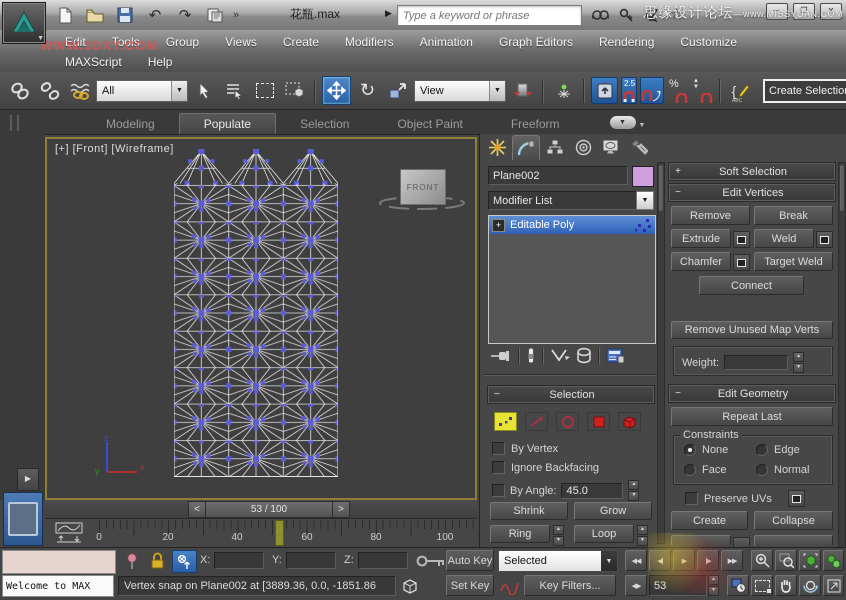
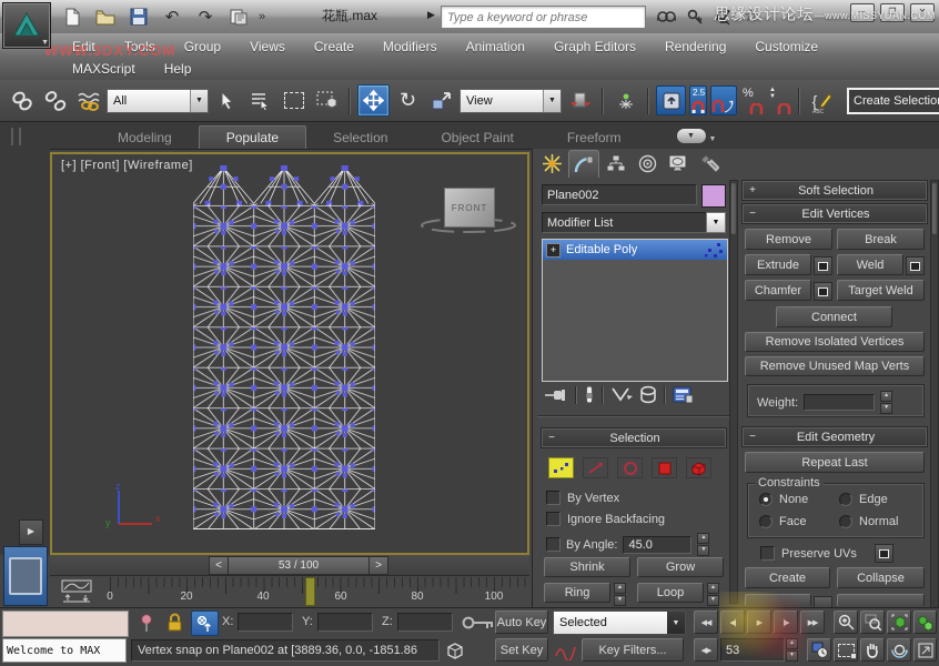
  ↶
  ↷
  »
  花瓶.max
  ▶
  Type a keyword or phrase
  ☆
  —
  ❐
  ✕
  思缘设计论坛—www.MISSYUAN.COM
  Edit
  Tools
  Group
  Views
  Create
  Modifiers
  Animation
  Graph Editors
  Rendering
  Customize
  MAXScript
  Help
  WWW.3DXY.COM
  All
  ↻
  View
  2.5
  %
  {
  Create Selectio
  Modeling
  Populate
  Selection
  Object Paint
  Freeform
  ▶
  [+] [Front] [Wireframe]
  FRONT
  z
  y
  x
  Plane002
  Modifier List
  +
  Editable Poly
  −
  Selection
  By Vertex
  Ignore Backfacing
  By Angle:
  45.0
  Shrink
  Grow
  Ring
  Loop
  +
  Soft Selection
  −
  Edit Vertices
  Remove
  Break
  Extrude
  Weld
  Chamfer
  Target Weld
  Connect
+ Remove Isolated Vertices
  Remove Unused Map Verts
  Weight:
  −
  Edit Geometry
  Repeat Last
  Constraints
  None
  Edge
  Face
  Normal
  Preserve UVs
  Create
  Collapse
  <
  53 / 100
  >
  0
  20
  40
  60
  80
  100
  Welcome to MAX
  X:
  Y:
  Z:
  Vertex snap on Plane002 at [3889.36, 0.0, -1851.86
  Auto Key
  Set Key
  Selected
  Key Filters...
  53
